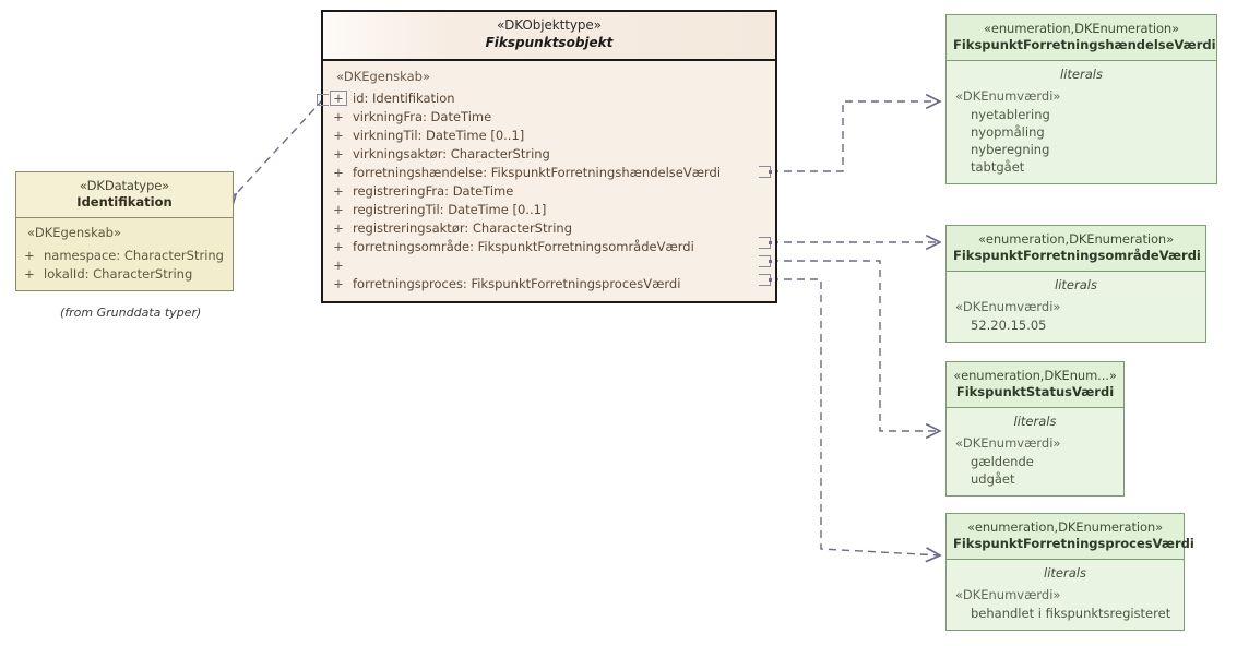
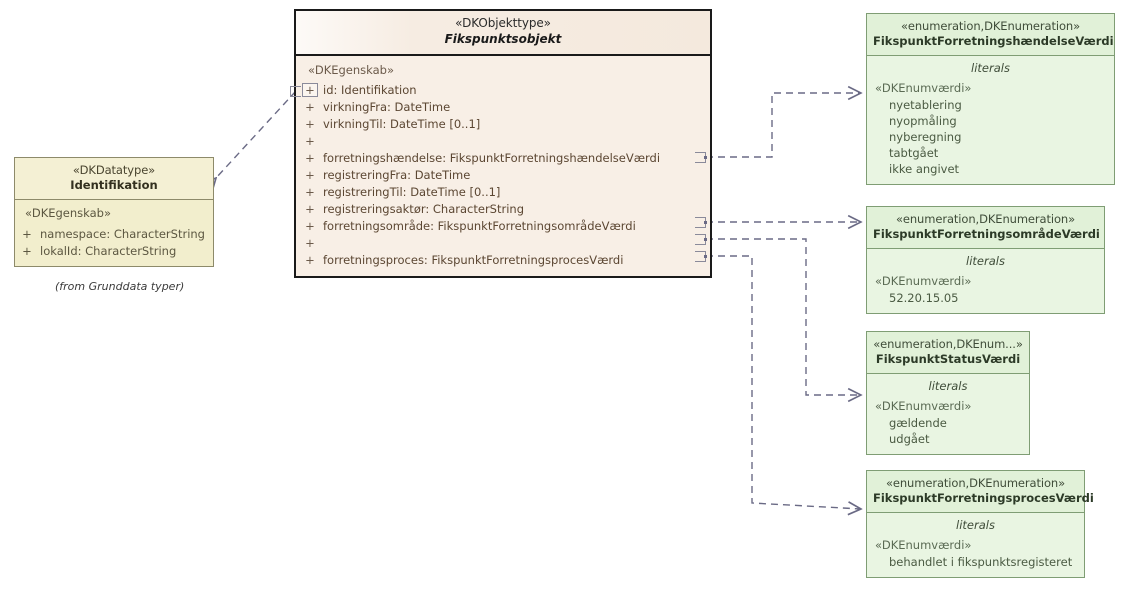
  «DKObjekttype»
  Fikspunktsobjekt
  «DKEgenskab»
  +
  id: Identifikation
  +
  virkningFra: DateTime
  +
  virkningTil: DateTime [0..1]
  +
- virkningsaktør: CharacterString
  +
  forretningshændelse: FikspunktForretningshændelseVærdi
  +
  registreringFra: DateTime
  +
  registreringTil: DateTime [0..1]
  +
  registreringsaktør: CharacterString
  +
  forretningsområde: FikspunktForretningsområdeVærdi
  +
  +
  forretningsproces: FikspunktForretningsprocesVærdi
  «DKDatatype»
  Identifikation
  «DKEgenskab»
  +
  namespace: CharacterString
  +
  lokalId: CharacterString
  (from Grunddata typer)
  «enumeration,DKEnumeration»
  FikspunktForretningshændelseVærdi
  literals
  «DKEnumværdi»
  nyetablering
  nyopmåling
  nyberegning
  tabtgået
+ ikke angivet
  «enumeration,DKEnumeration»
  FikspunktForretningsområdeVærdi
  literals
  «DKEnumværdi»
  52.20.15.05
  «enumeration,DKEnum...»
  FikspunktStatusVærdi
  literals
  «DKEnumværdi»
  gældende
  udgået
  «enumeration,DKEnumeration»
  FikspunktForretningsprocesVærdi
  literals
  «DKEnumværdi»
  behandlet i fikspunktsregisteret
